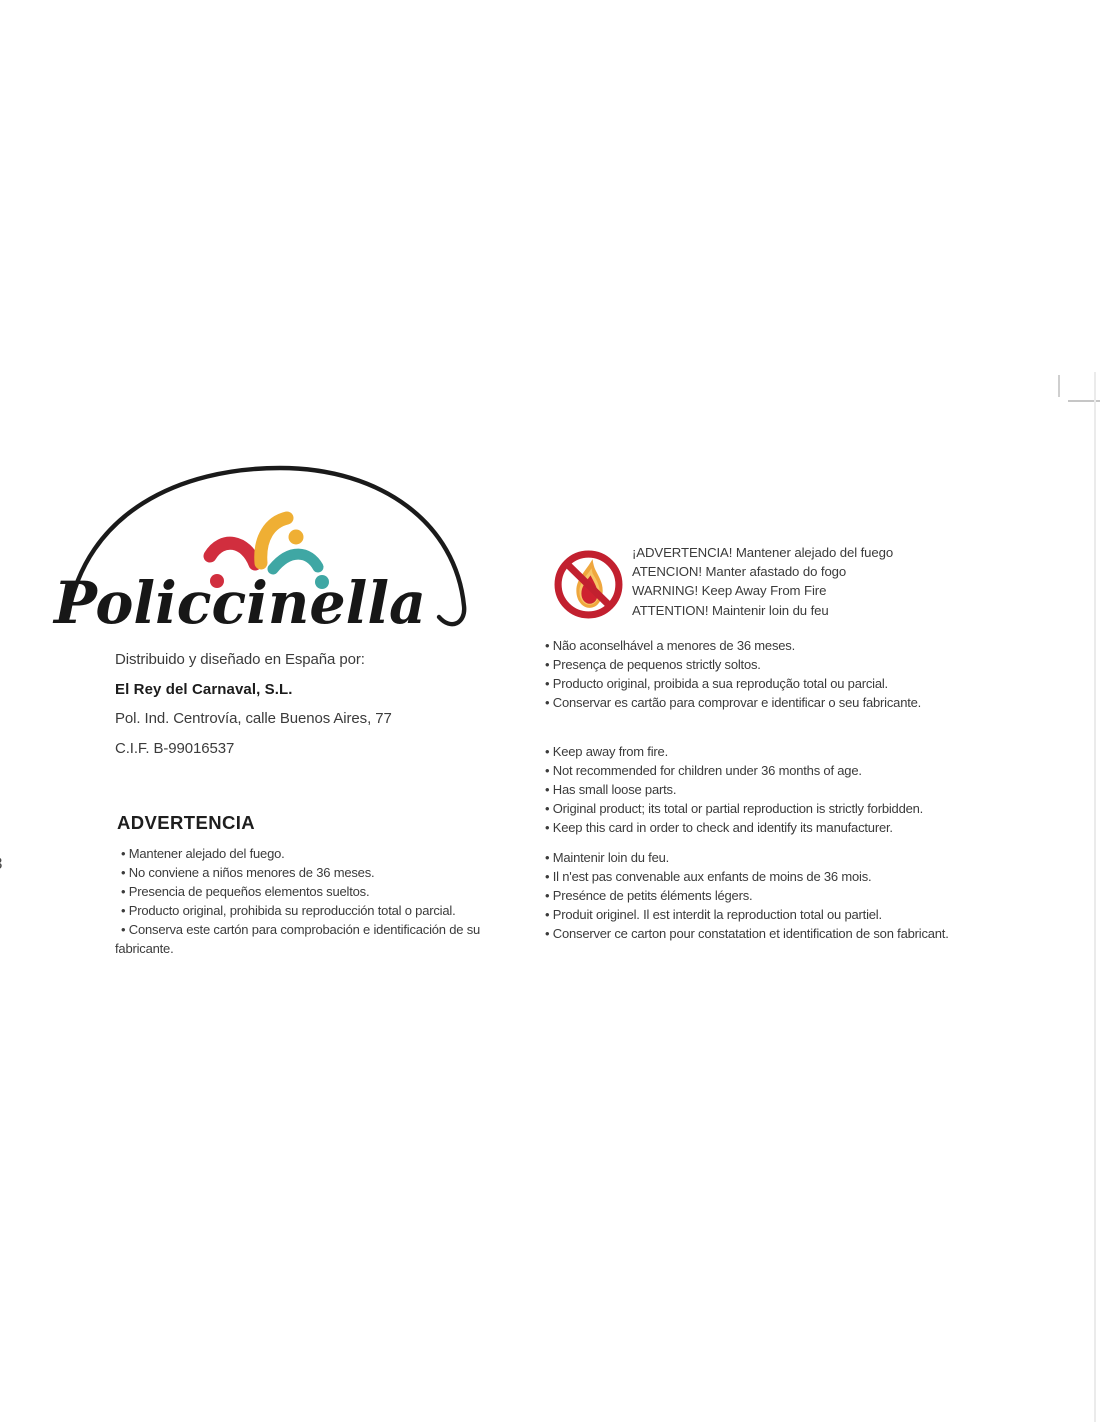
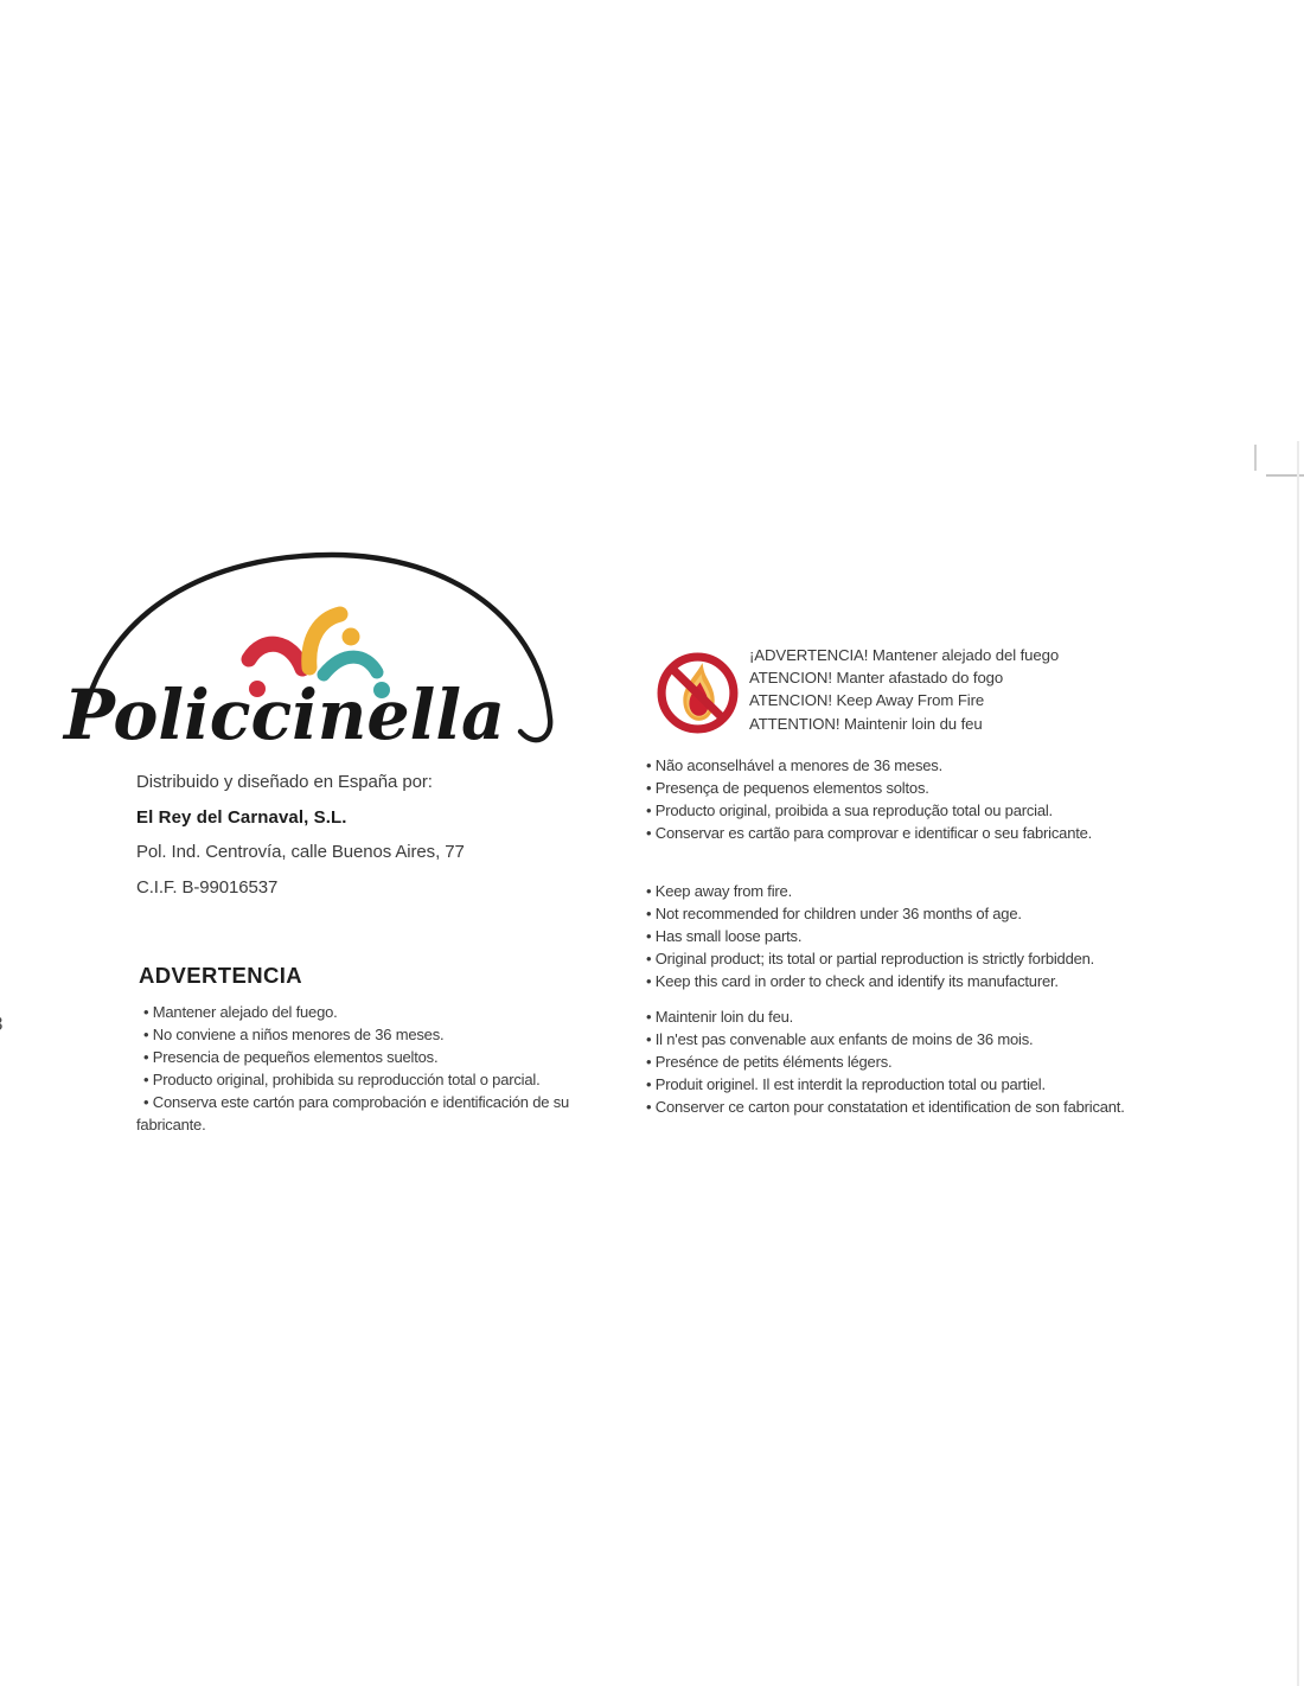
  Policcinella
  ¡ADVERTENCIA! Mantener alejado del fuego
  ATENCION! Manter afastado do fogo
- WARNING! Keep Away From Fire
+ ATENCION! Keep Away From Fire
  ATTENTION! Maintenir loin du feu
  Distribuido y diseñado en España por:
  El Rey del Carnaval, S.L.
  Pol. Ind. Centrovía, calle Buenos Aires, 77
  C.I.F. B-99016537
  ADVERTENCIA
  Mantener alejado del fuego.
  No conviene a niños menores de 36 meses.
  Presencia de pequeños elementos sueltos.
  Producto original, prohibida su reproducción total o parcial.
  Conserva este cartón para comprobación e identificación de su fabricante.
  Não aconselhável a menores de 36 meses.
- Presença de pequenos strictly soltos.
+ Presença de pequenos elementos soltos.
  Producto original, proibida a sua reprodução total ou parcial.
  Conservar es cartão para comprovar e identificar o seu fabricante.
  Keep away from fire.
  Not recommended for children under 36 months of age.
  Has small loose parts.
  Original product; its total or partial reproduction is strictly forbidden.
  Keep this card in order to check and identify its manufacturer.
  Maintenir loin du feu.
  Il n'est pas convenable aux enfants de moins de 36 mois.
  Presénce de petits éléments légers.
  Produit originel. Il est interdit la reproduction total ou partiel.
  Conserver ce carton pour constatation et identification de son fabricant.
